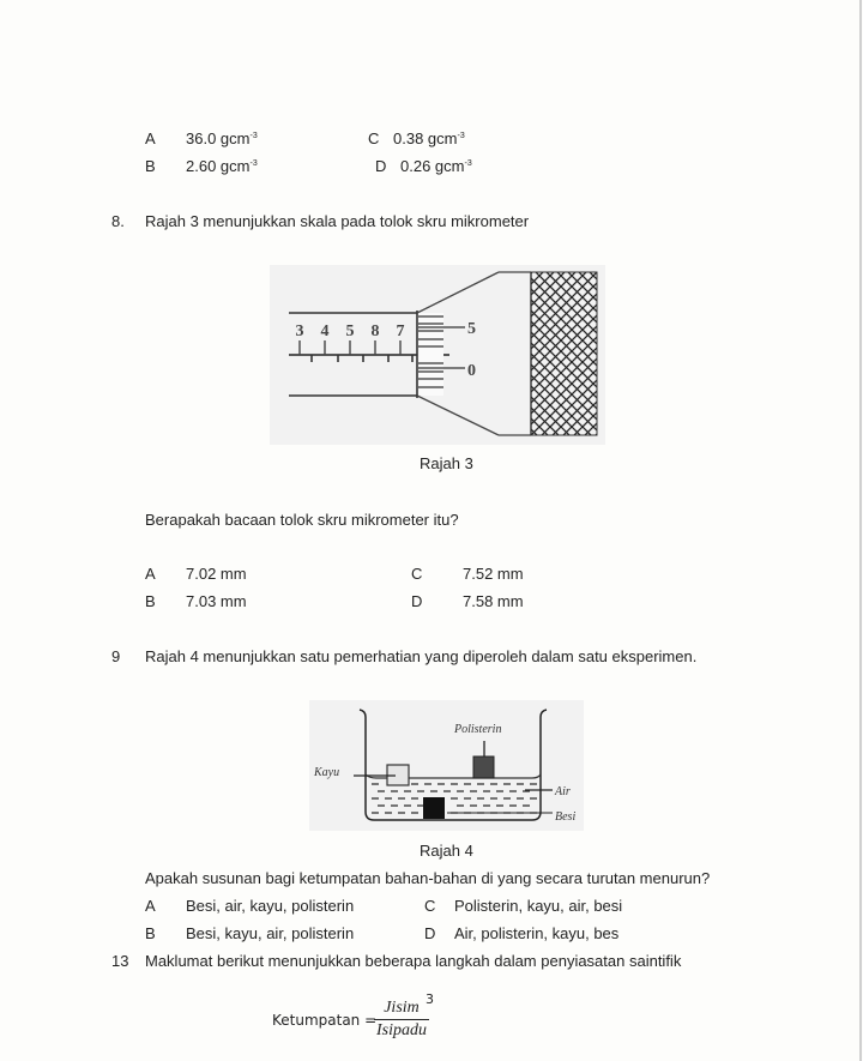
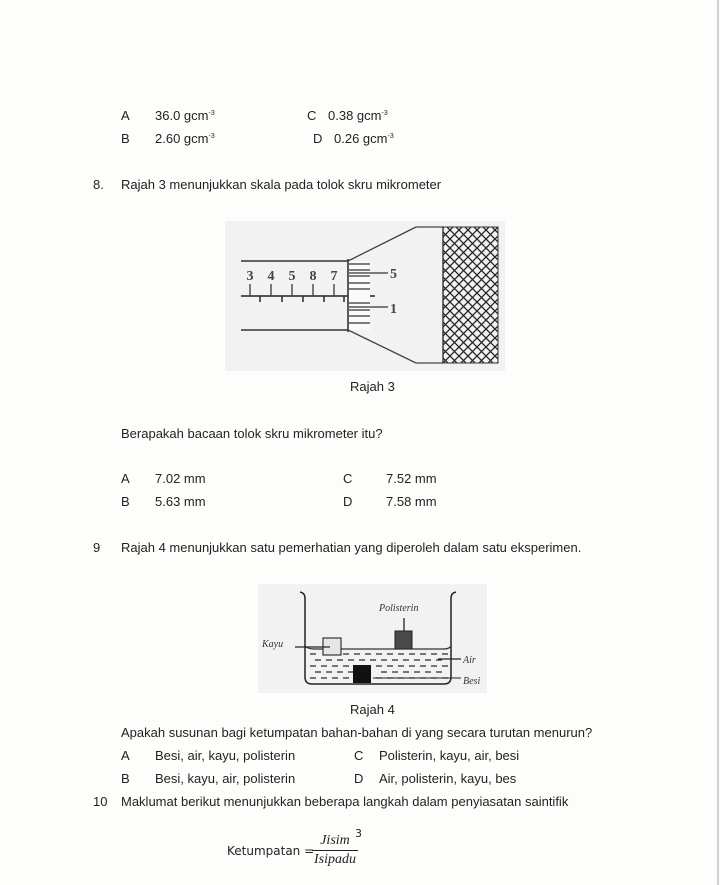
  A
  36.0 gcm
  B
  2.60 gcm
  C
  0.38 gcm
  D
  0.26 gcm
  8.
  Rajah 3 menunjukkan skala pada tolok skru mikrometer
  3
  4
  5
  8
  7
  5
- 0
+ 1
  Rajah 3
  Berapakah bacaan tolok skru mikrometer itu?
  A
  7.02 mm
  B
- 7.03 mm
+ 5.63 mm
  C
  7.52 mm
  D
  7.58 mm
  9
  Rajah 4 menunjukkan satu pemerhatian yang diperoleh dalam satu eksperimen.
  Polisterin
  Kayu
  Air
  Besi
  Rajah 4
  Apakah susunan bagi ketumpatan bahan-bahan di yang secara turutan menurun?
  A
  Besi, air, kayu, polisterin
  B
  Besi, kayu, air, polisterin
  C
  Polisterin, kayu, air, besi
  D
  Air, polisterin, kayu, bes
- 13
+ 10
  Maklumat berikut menunjukkan beberapa langkah dalam penyiasatan saintifik
  Ketumpatan =
  Jisim
  Isipadu
  3
